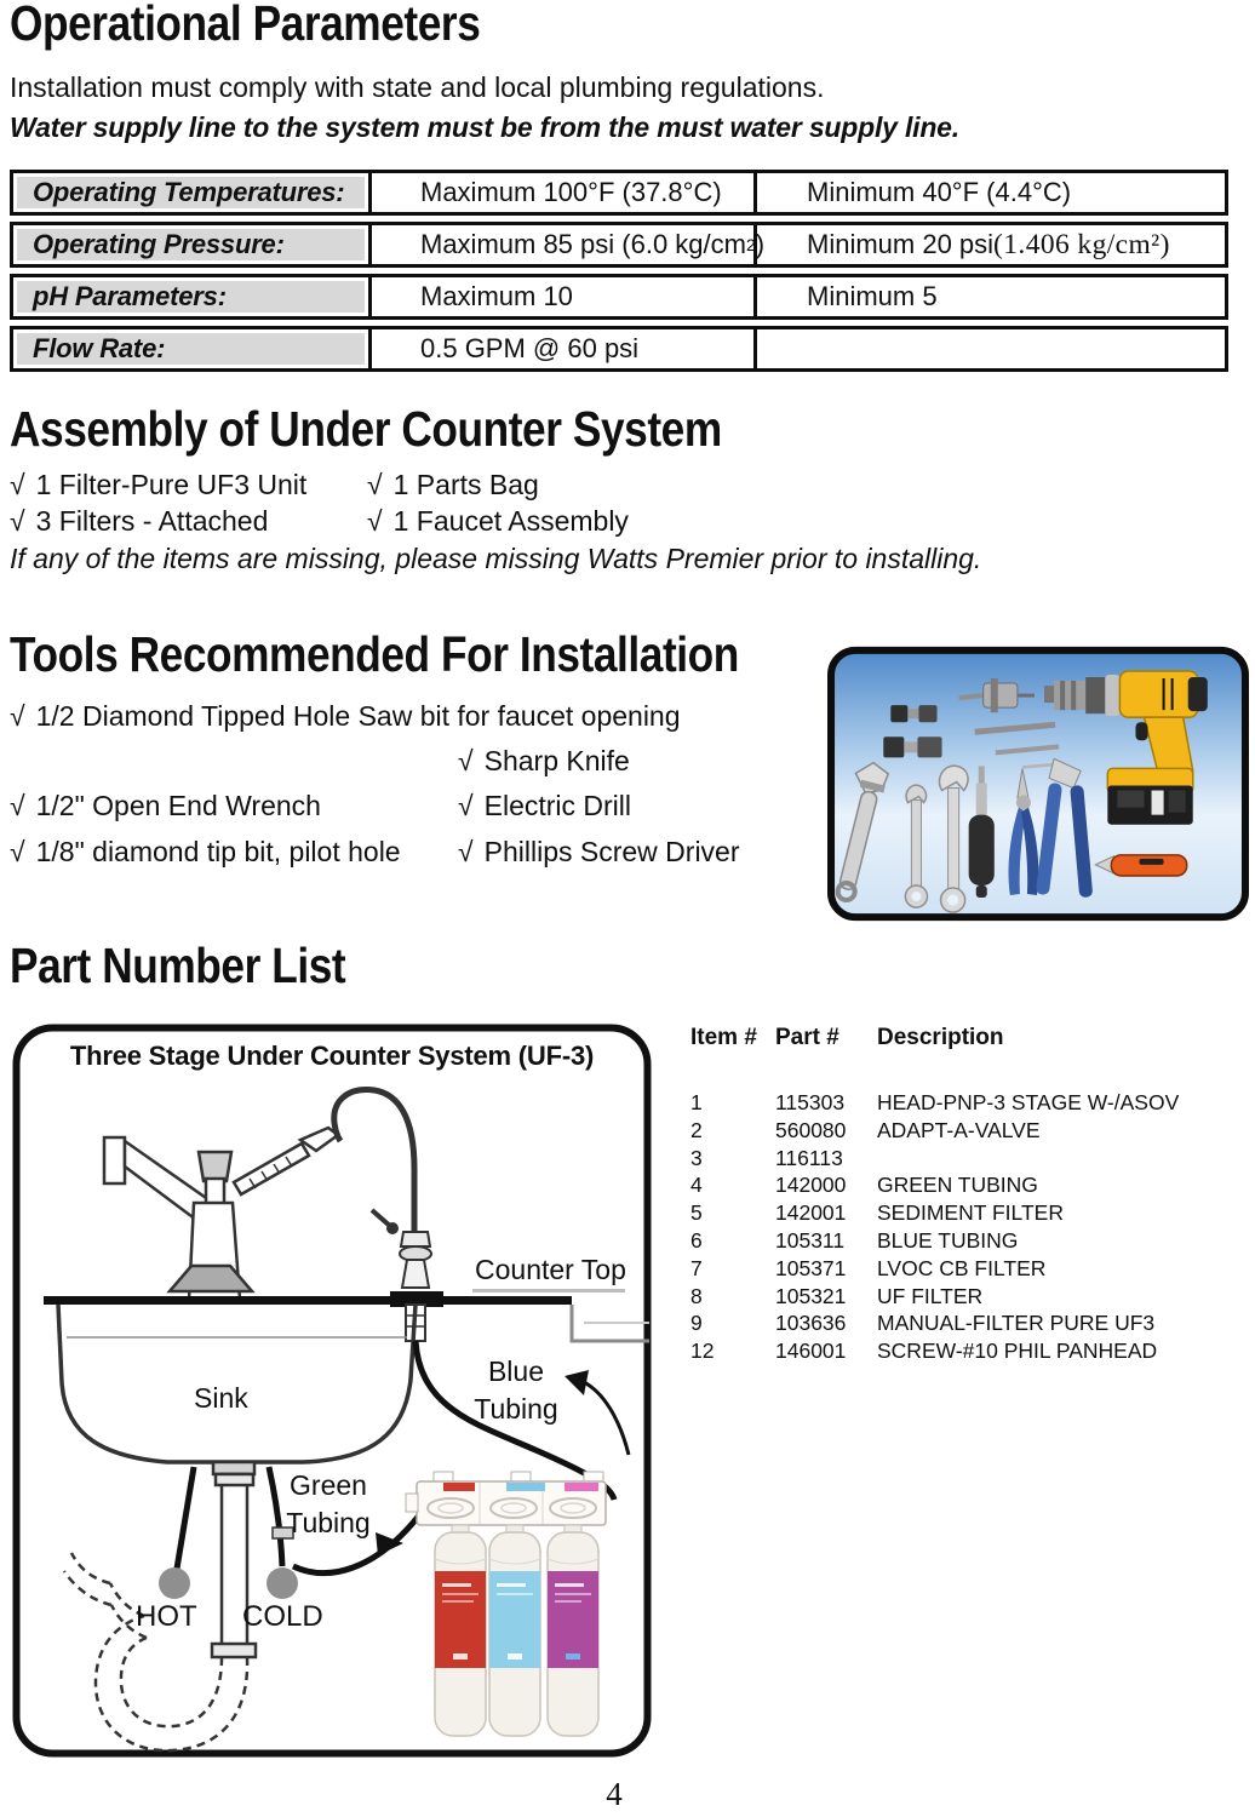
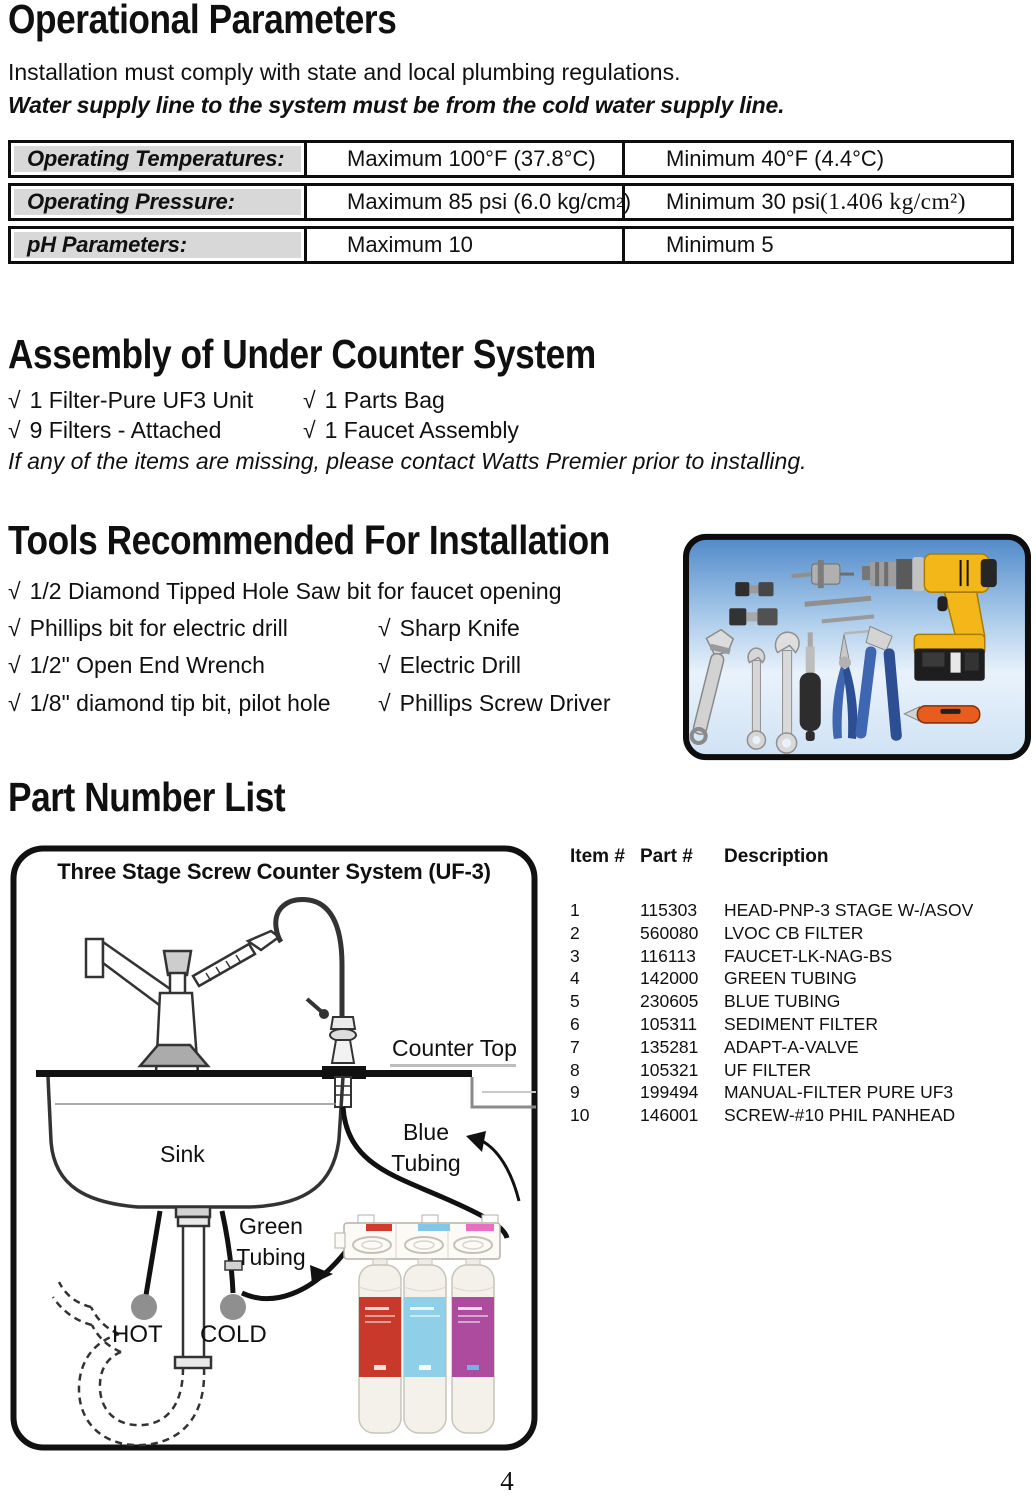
  Operational Parameters
  Installation must comply with state and local plumbing regulations.
- Water supply line to the system must be from the must water supply line.
+ Water supply line to the system must be from the cold water supply line.
  Operating Temperatures:
  Maximum 100°F (37.8°C)
  Minimum 40°F (4.4°C)
  Operating Pressure:
  Maximum 85 psi (6.0 kg/cm
  2
  )
- Minimum 20 psi
+ Minimum 30 psi
  (1.406 kg/cm²)
  pH Parameters:
  Maximum 10
  Minimum 5
- Flow Rate:
- 0.5 GPM @ 60 psi
  Assembly of Under Counter System
  √ 1 Filter-Pure UF3 Unit
  √ 1 Parts Bag
- √ 3 Filters - Attached
+ √ 9 Filters - Attached
  √ 1 Faucet Assembly
- If any of the items are missing, please missing Watts Premier prior to installing.
+ If any of the items are missing, please contact Watts Premier prior to installing.
  Tools Recommended For Installation
  √ 1/2 Diamond Tipped Hole Saw bit for faucet opening
+ √ Phillips bit for electric drill
  √ Sharp Knife
  √ 1/2" Open End Wrench
  √ Electric Drill
  √ 1/8" diamond tip bit, pilot hole
  √ Phillips Screw Driver
  Part Number List
- Three Stage Under Counter System (UF-3)
+ Three Stage Screw Counter System (UF-3)
  Counter Top
  Sink
  Blue Tubing
  Green Tubing
  HOT
  COLD
  Item #
  Part #
  Description
  1
  115303
  HEAD-PNP-3 STAGE W-/ASOV
  2
  560080
- ADAPT-A-VALVE
+ LVOC CB FILTER
  3
  116113
+ FAUCET-LK-NAG-BS
  4
  142000
  GREEN TUBING
  5
- 142001
+ 230605
- SEDIMENT FILTER
+ BLUE TUBING
  6
  105311
- BLUE TUBING
+ SEDIMENT FILTER
  7
- 105371
+ 135281
- LVOC CB FILTER
+ ADAPT-A-VALVE
  8
  105321
  UF FILTER
  9
- 103636
+ 199494
  MANUAL-FILTER PURE UF3
- 12
+ 10
  146001
  SCREW-#10 PHIL PANHEAD
  4
